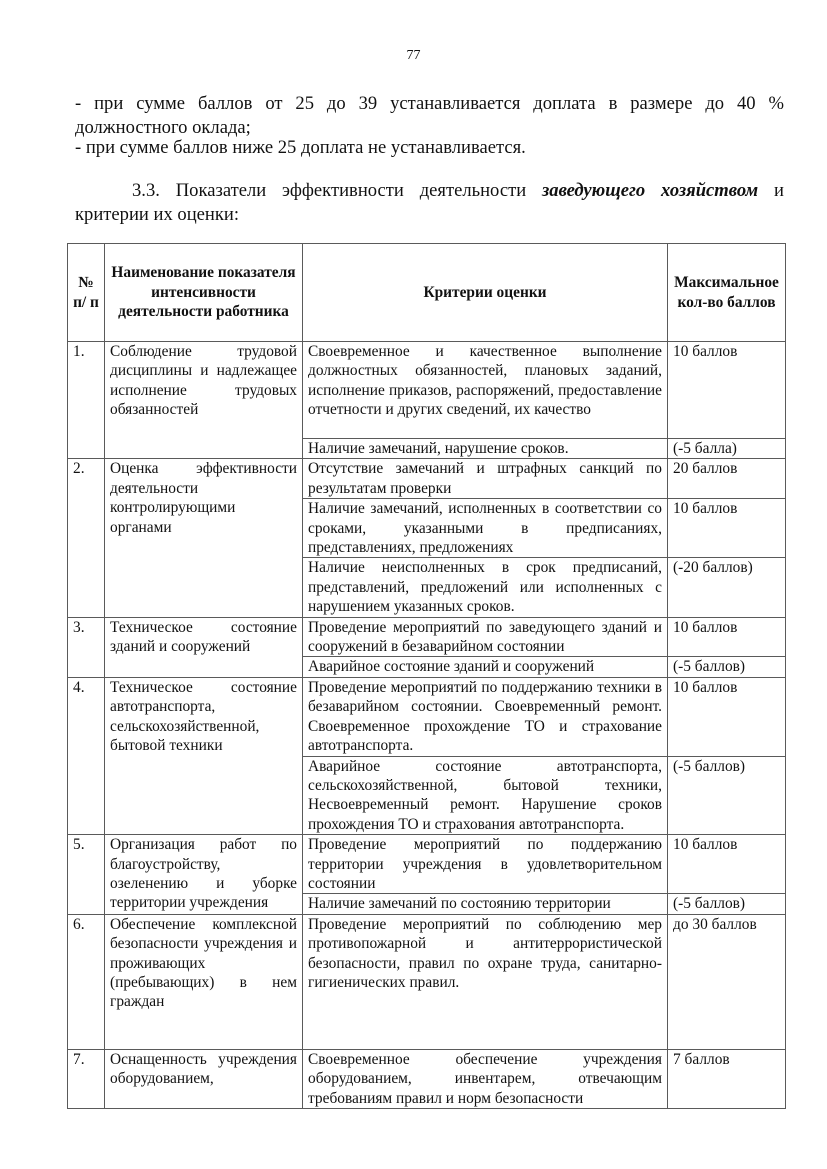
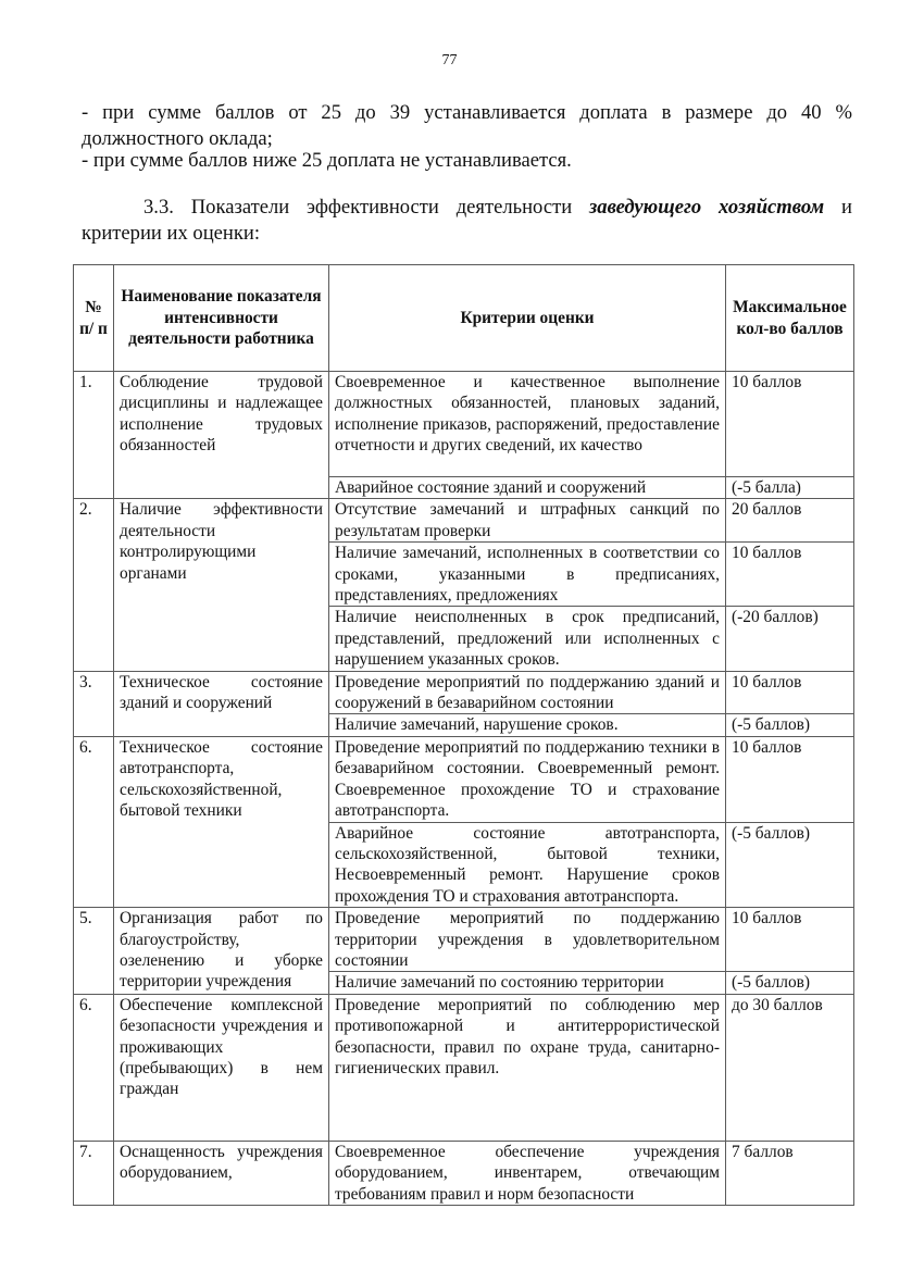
  77
  - при сумме баллов от 25 до 39 устанавливается доплата в размере до 40 %
  должностного оклада;
  - при сумме баллов ниже 25 доплата не устанавливается.
  3.3. Показатели эффективности деятельности заведующего хозяйством и
  критерии их оценки:
  № п/ п	Наименование показателя интенсивности деятельности работника	Критерии оценки	Максимальное кол-во баллов
  1.	Соблюдение трудовой дисциплины и надлежащее исполнение трудовых обязанностей	Своевременное и качественное выполнение должностных обязанностей, плановых заданий, исполнение приказов, распоряжений, предоставление отчетности и других сведений, их качество	10 баллов
- Наличие замечаний, нарушение сроков.	(-5 балла)
+ Аварийное состояние зданий и сооружений	(-5 балла)
- 2.	Оценка эффективности деятельности контролирующими органами	Отсутствие замечаний и штрафных санкций по результатам проверки	20 баллов
+ 2.	Наличие эффективности деятельности контролирующими органами	Отсутствие замечаний и штрафных санкций по результатам проверки	20 баллов
  Наличие замечаний, исполненных в соответствии со сроками, указанными в предписаниях, представлениях, предложениях	10 баллов
  Наличие неисполненных в срок предписаний, представлений, предложений или исполненных с нарушением указанных сроков.	(-20 баллов)
- 3.	Техническое состояние зданий и сооружений	Проведение мероприятий по заведующего зданий и сооружений в безаварийном состоянии	10 баллов
+ 3.	Техническое состояние зданий и сооружений	Проведение мероприятий по поддержанию зданий и сооружений в безаварийном состоянии	10 баллов
- Аварийное состояние зданий и сооружений	(-5 баллов)
+ Наличие замечаний, нарушение сроков.	(-5 баллов)
- 4.	Техническое состояние автотранспорта, сельскохозяйственной, бытовой техники	Проведение мероприятий по поддержанию техники в безаварийном состоянии. Своевременный ремонт. Своевременное прохождение ТО и страхование автотранспорта.	10 баллов
+ 6.	Техническое состояние автотранспорта, сельскохозяйственной, бытовой техники	Проведение мероприятий по поддержанию техники в безаварийном состоянии. Своевременный ремонт. Своевременное прохождение ТО и страхование автотранспорта.	10 баллов
  Аварийное состояние автотранспорта, сельскохозяйственной, бытовой техники, Несвоевременный ремонт. Нарушение сроков прохождения ТО и страхования автотранспорта.	(-5 баллов)
  5.	Организация работ по благоустройству, озеленению и уборке территории учреждения	Проведение мероприятий по поддержанию территории учреждения в удовлетворительном состоянии	10 баллов
  Наличие замечаний по состоянию территории	(-5 баллов)
  6.	Обеспечение комплексной безопасности учреждения и проживающих (пребывающих) в нем граждан	Проведение мероприятий по соблюдению мер противопожарной и антитеррористической безопасности, правил по охране труда, санитарно-гигиенических правил.	до 30 баллов
  7.	Оснащенность учреждения оборудованием,	Своевременное обеспечение учреждения оборудованием, инвентарем, отвечающим требованиям правил и норм безопасности	7 баллов
